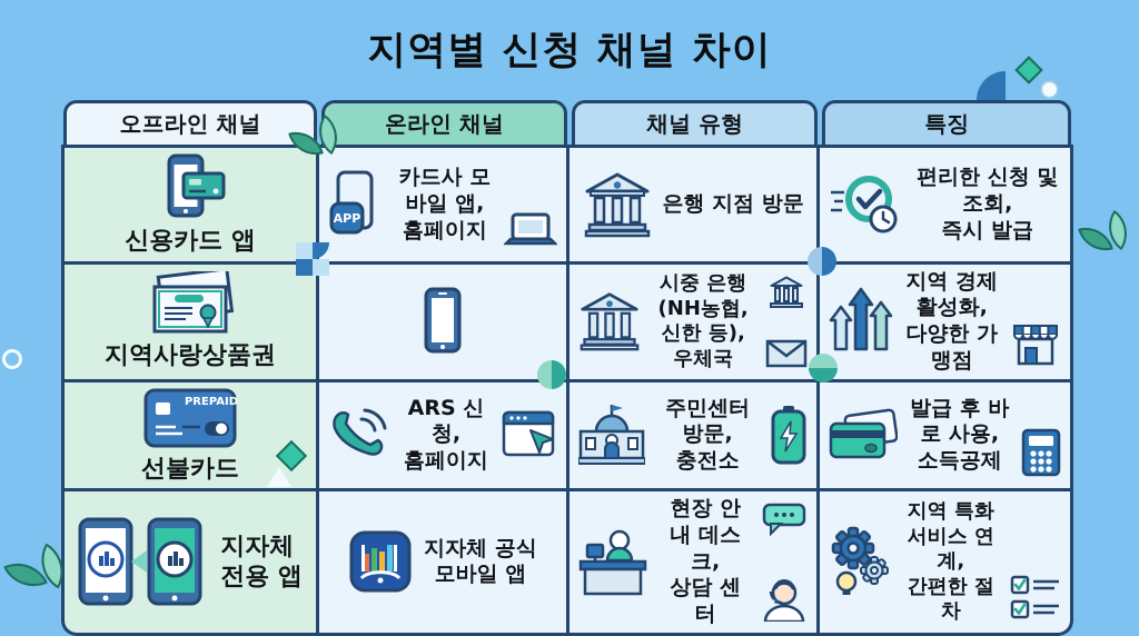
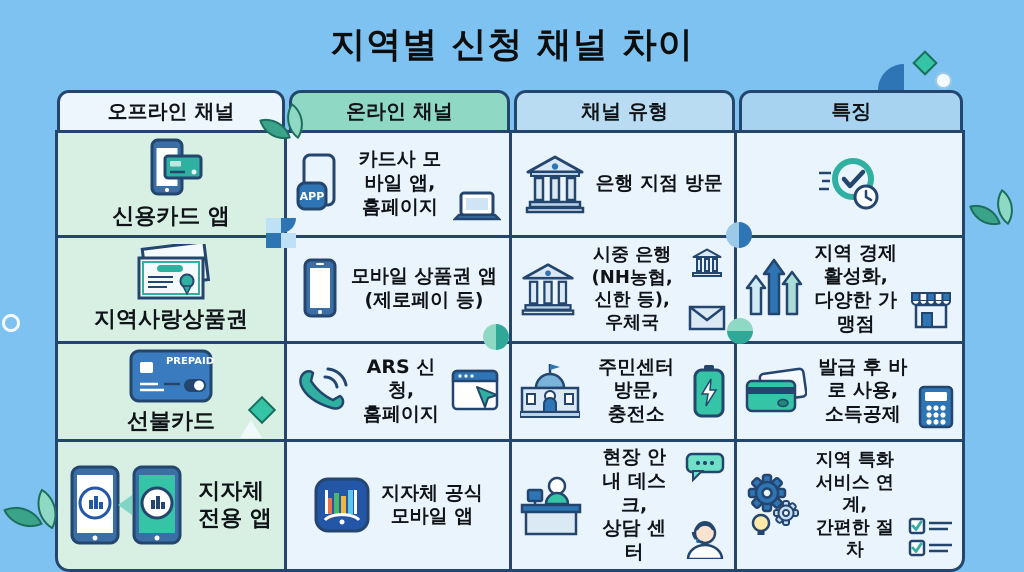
  지역별 신청 채널 차이
  오프라인 채널
  온라인 채널
  채널 유형
  특징
  신용카드 앱
  APP
  카드사 모바일 앱,
  홈페이지
  은행 지점 방문
- 편리한 신청 및 조회,
- 즉시 발급
  지역사랑상품권
+ 모바일 상품권 앱
+ (제로페이 등)
  시중 은행
  (NH농협, 신한 등),
  우체국
  지역 경제 활성화,
  다양한 가맹점
  PREPAID
  선불카드
  ARS 신청,
  홈페이지
  주민센터 방문,
  충전소
  발급 후 바로 사용,
  소득공제
  지자체
  전용 앱
  지자체 공식
  모바일 앱
  현장 안내 데스크,
  상담 센터
  지역 특화 서비스 연계,
  간편한 절차
